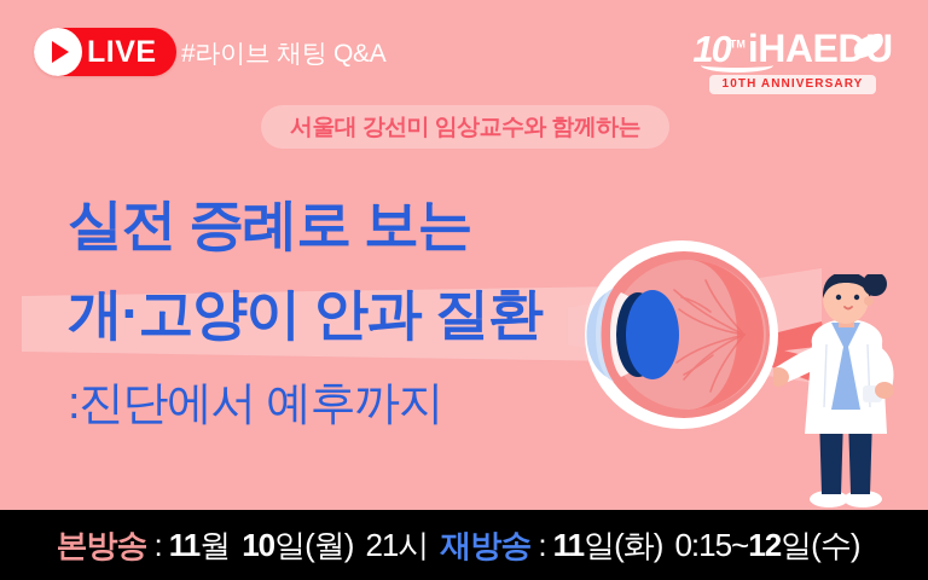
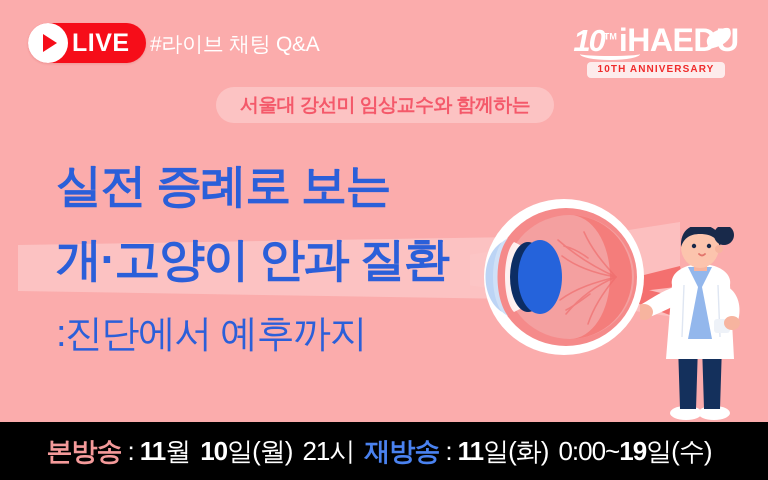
  LIVE
  #라이브 채팅 Q&A
  10TM
  iHAED
  10TH ANNIVERSARY
  서울대 강선미 임상교수와 함께하는
  실전 증례로 보는
  개·고양이 안과 질환
  :진단에서 예후까지
  본방송
  :
  11
  월
  10
  일(월)
  21시
  재방송
  :
  11
  일(화)
- 0:15~
+ 0:00~
- 12
+ 19
  일(수)
